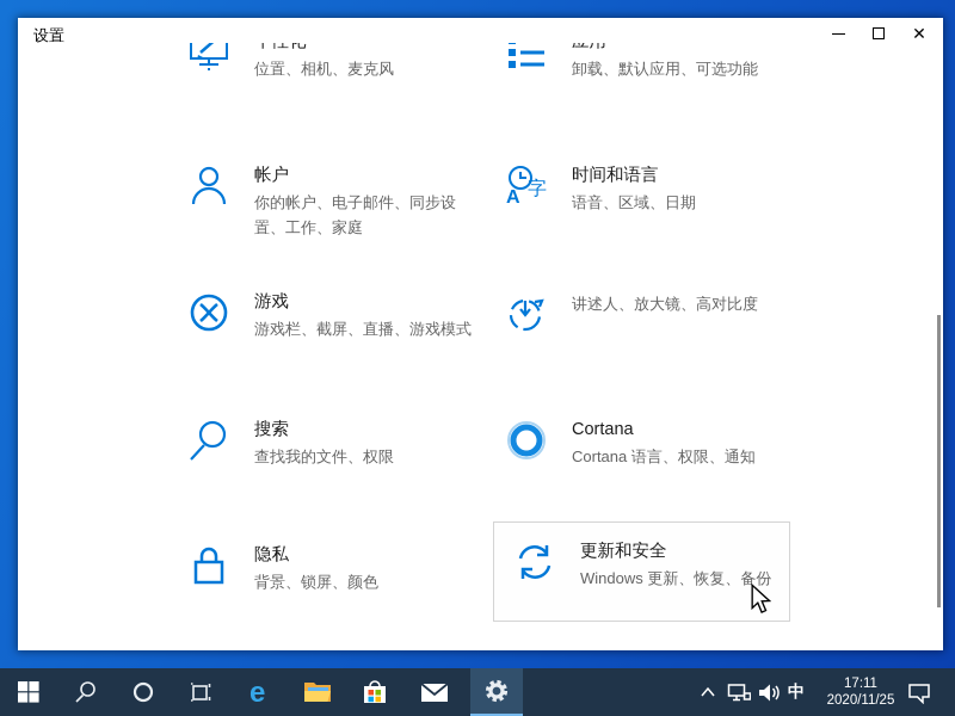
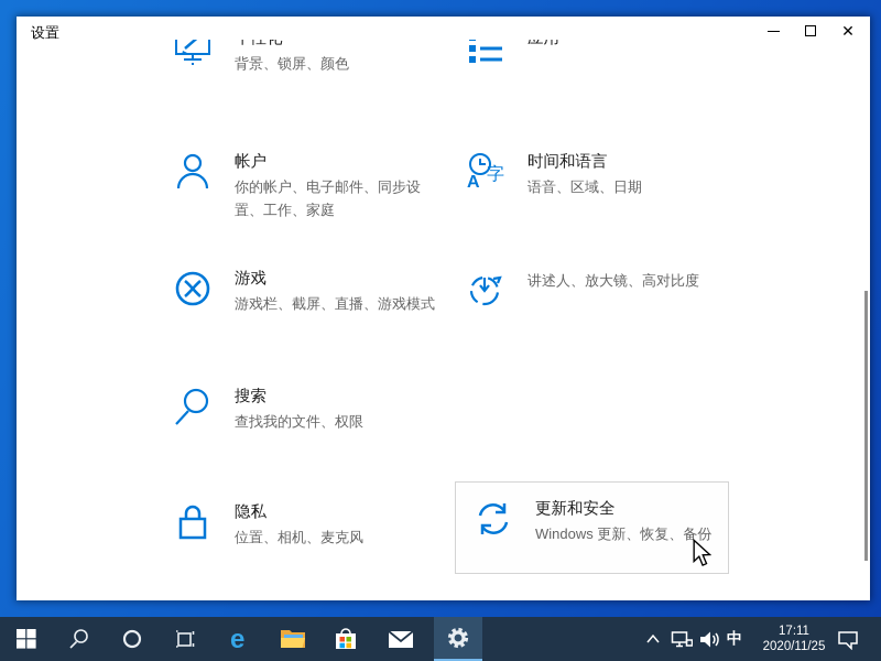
  设置
  ✕
- 位置、相机、麦克风
+ 背景、锁屏、颜色
- 卸载、默认应用、可选功能
  帐户
  你的帐户、电子邮件、同步设置、工作、家庭
  A
  字
  时间和语言
  语音、区域、日期
  游戏
  游戏栏、截屏、直播、游戏模式
  讲述人、放大镜、高对比度
  搜索
  查找我的文件、权限
- Cortana
- Cortana 语言、权限、通知
  隐私
- 背景、锁屏、颜色
+ 位置、相机、麦克风
  更新和安全
  Windows 更新、恢复、备份
  e
  中
  17:11
  2020/11/25
